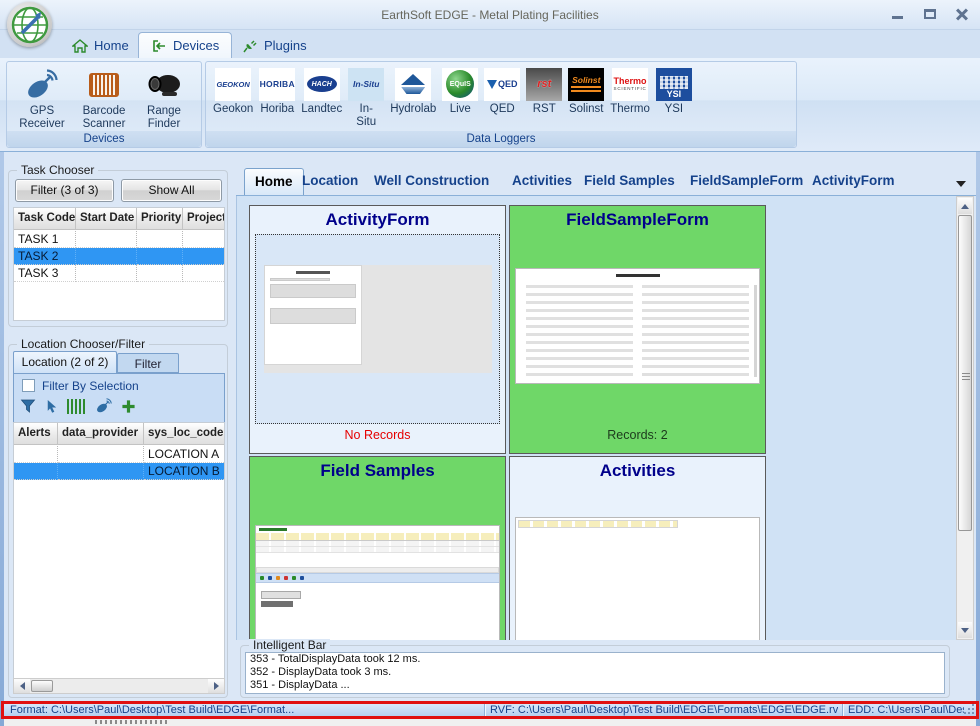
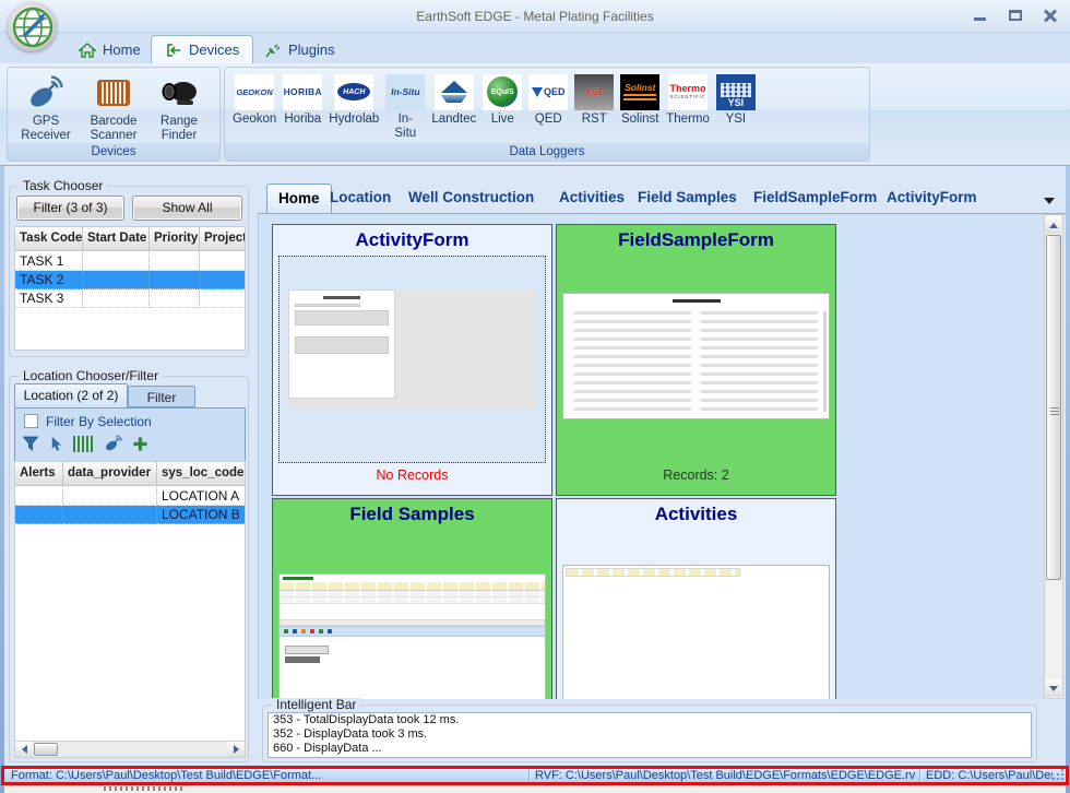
  EarthSoft EDGE - Metal Plating Facilities
  Home
  Devices
  Plugins
  GPS Receiver
  Barcode Scanner
  Range Finder
  Devices
  GEOKON
  Geokon
  HORIBA
  Horiba
- Landtec
+ Hydrolab
  In-Situ
  In-Situ
- Hydrolab
+ Landtec
  Live
  QED
  QED
  rst
  RST
  Solinst
  Solinst
  Thermo
  Thermo
  YSI
  YSI
  Data Loggers
  Task Chooser
  Filter (3 of 3)
  Show All
  Task Code
  Start Date
  Priority
  Projec
  TASK 1
  TASK 2
  TASK 3
  Location Chooser/Filter
  Filter
  Location (2 of 2)
  Filter By Selection
  Alerts
  data_provider
  sys_loc_code
  LOCATION A
  LOCATION B
  Home
  Location
  Well Construction
  Activities
  Field Samples
  FieldSampleForm
  ActivityForm
  ActivityForm
  No Records
  FieldSampleForm
  Records: 2
  Field Samples
  Activities
  Intelligent Bar
  353 - TotalDisplayData took 12 ms.
  352 - DisplayData took 3 ms.
- 351 - DisplayData ...
+ 660 - DisplayData ...
  Format: C:\Users\Paul\Desktop\Test Build\EDGE\Format...
  RVF: C:\Users\Paul\Desktop\Test Build\EDGE\Formats\EDGE\EDGE.rv
